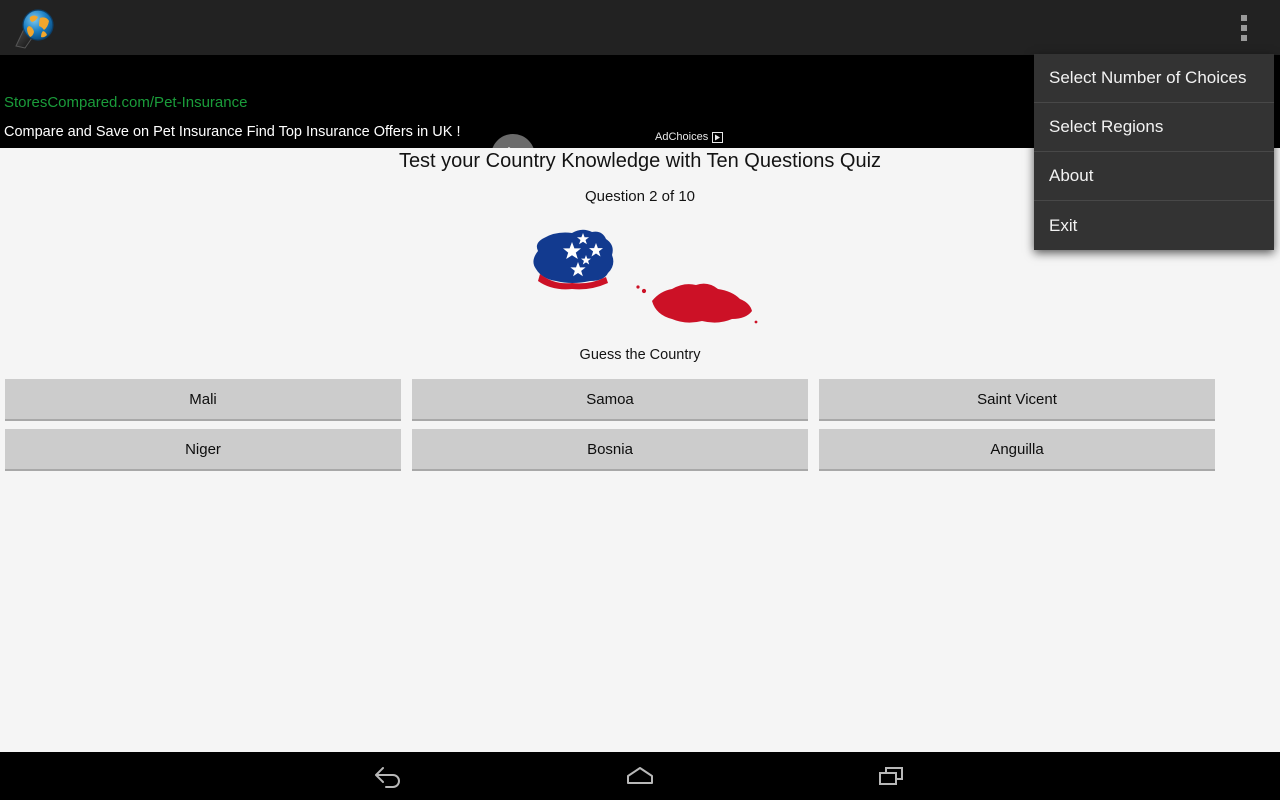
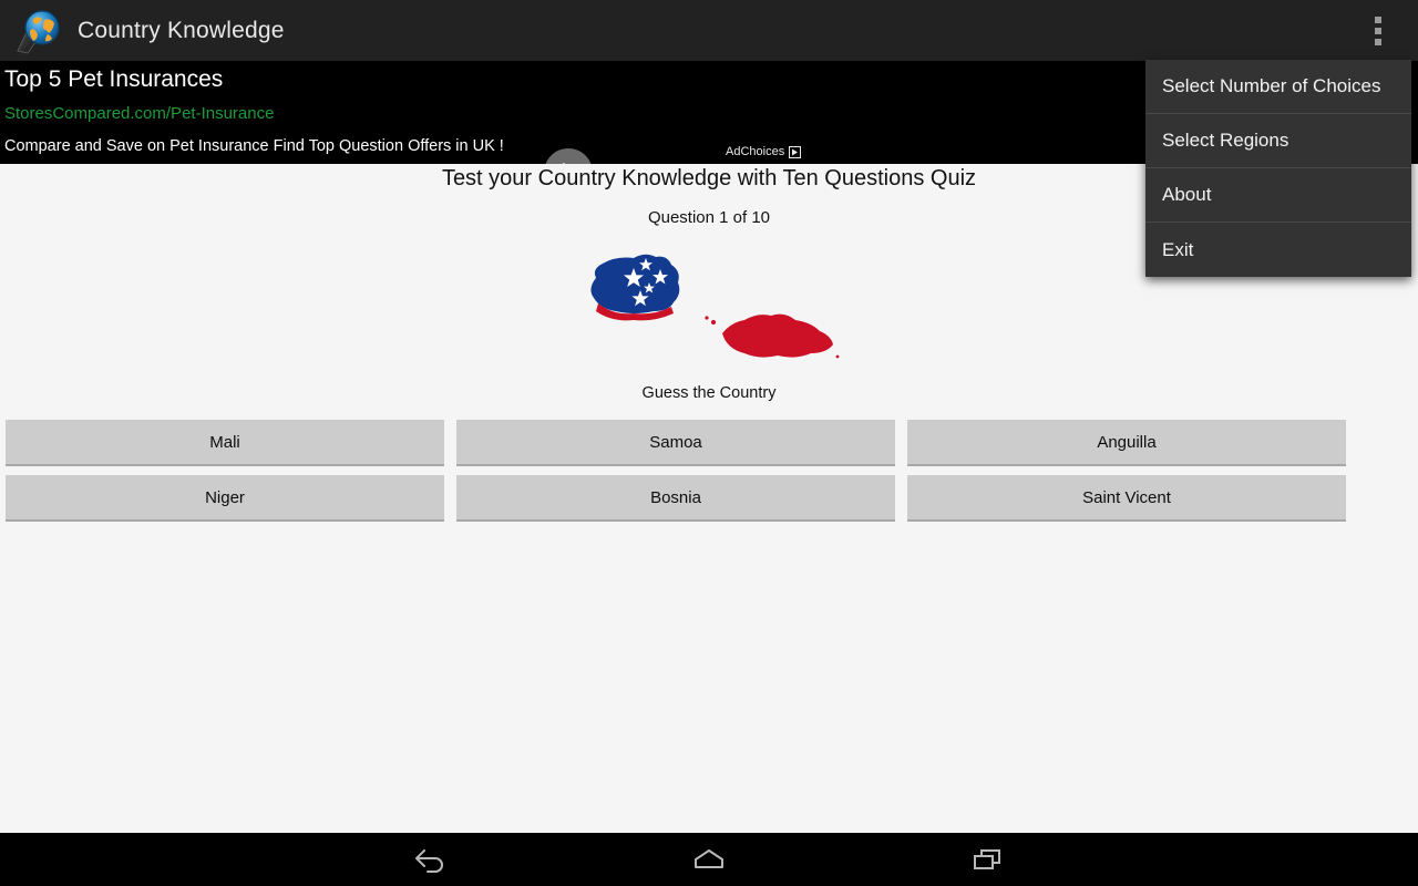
+ Country Knowledge
+ Top 5 Pet Insurances
  StoresCompared.com/Pet-Insurance
- Compare and Save on Pet Insurance Find Top Insurance Offers in UK !
+ Compare and Save on Pet Insurance Find Top Question Offers in UK !
  AdChoices
  Test your Country Knowledge with Ten Questions Quiz
- Question 2 of 10
+ Question 1 of 10
  Guess the Country
  Mali
  Samoa
- Saint Vicent
+ Anguilla
  Niger
  Bosnia
- Anguilla
+ Saint Vicent
  Select Number of Choices
  Select Regions
  About
  Exit
